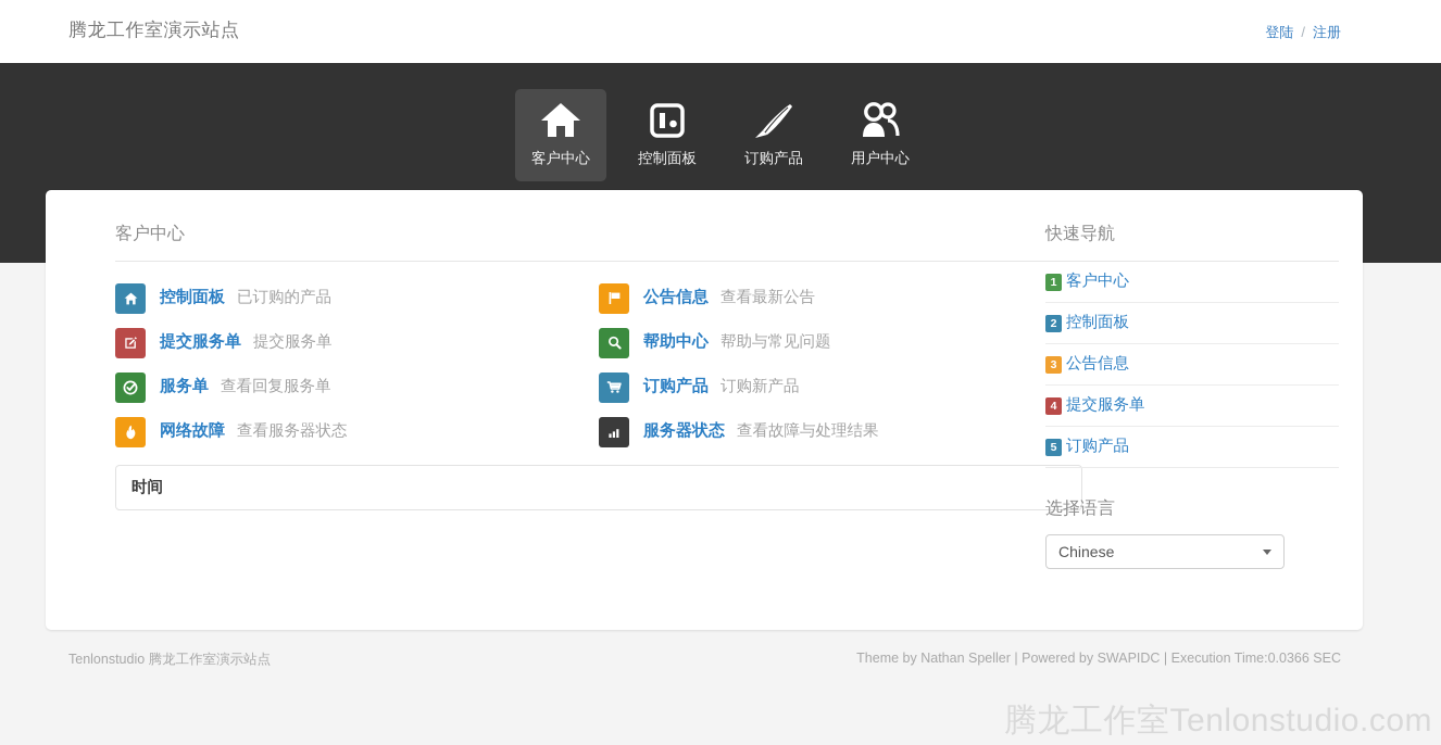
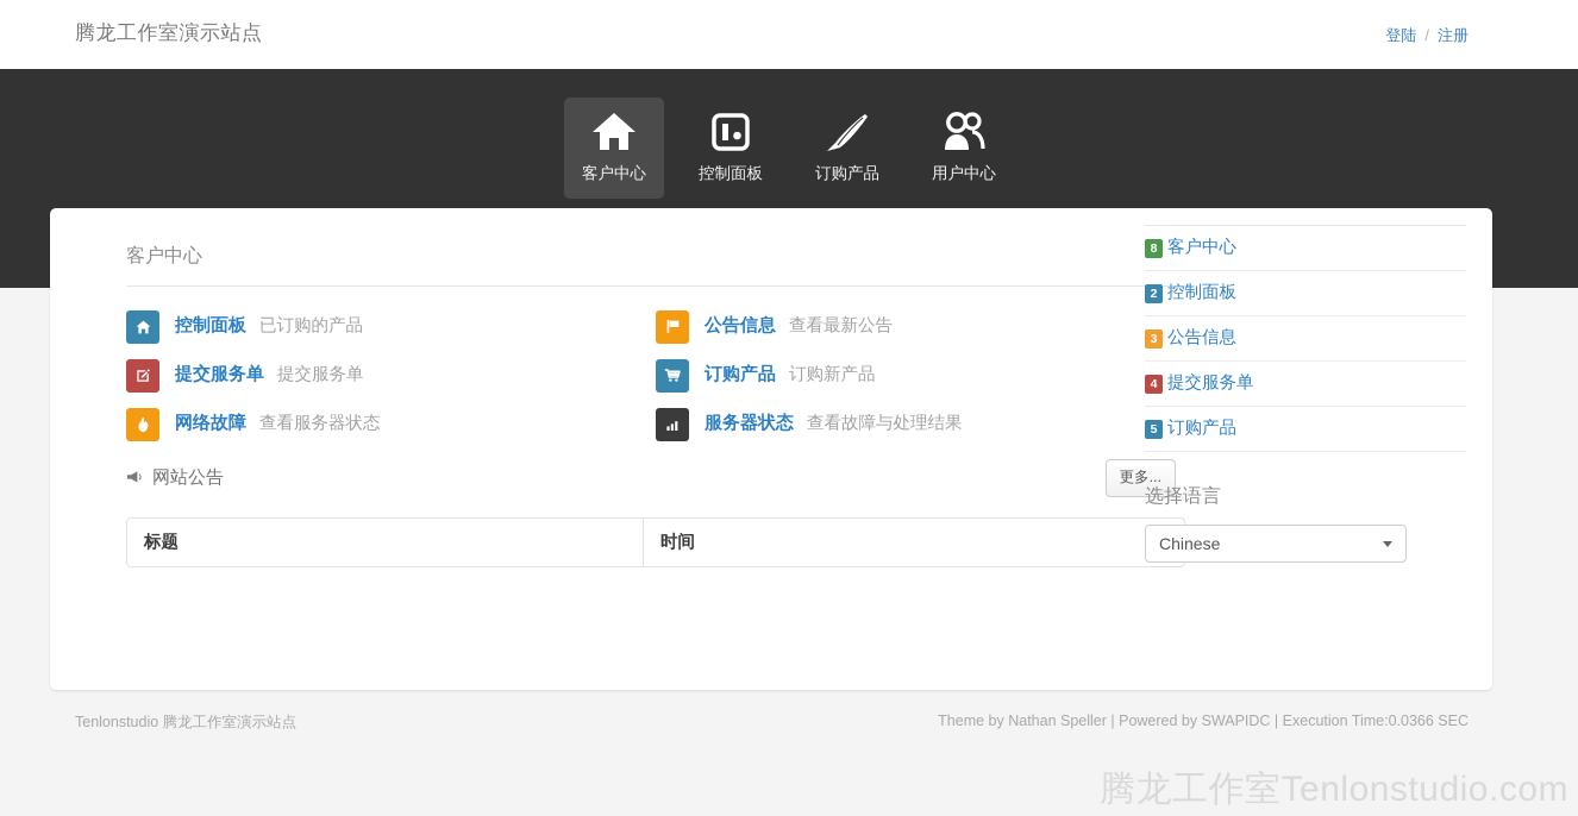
  腾龙工作室演示站点
  登陆 / 注册
  客户中心
  控制面板
  订购产品
  用户中心
  客户中心
  控制面板
  已订购的产品
  公告信息
  查看最新公告
  提交服务单
  提交服务单
- 帮助中心
- 帮助与常见问题
- 服务单
- 查看回复服务单
  订购产品
  订购新产品
  网络故障
  查看服务器状态
  服务器状态
  查看故障与处理结果
+ 网站公告
+ 更多...
+ 标题
  时间
- 快速导航
- 1
+ 8
  客户中心
  2
  控制面板
  3
  公告信息
  4
  提交服务单
  5
  订购产品
  选择语言
  Chinese
  Tenlonstudio 腾龙工作室演示站点
  Theme by Nathan Speller | Powered by SWAPIDC | Execution Time:0.0366 SEC
  腾龙工作室Tenlonstudio.com
